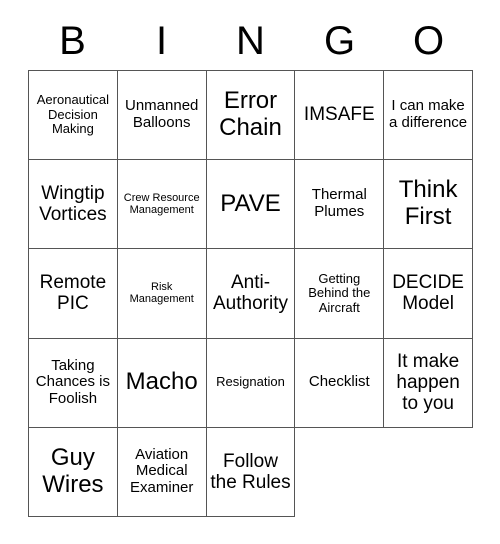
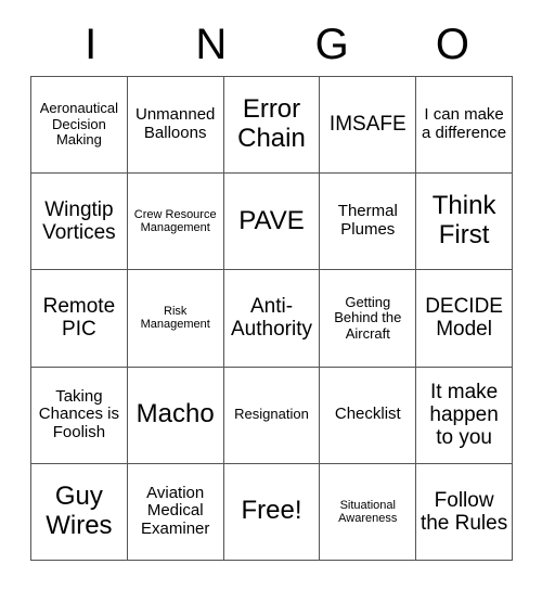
- B
  I
  N
  G
  O
  Aeronautical Decision Making
  Unmanned Balloons
  Error Chain
  IMSAFE
  I can make a difference
  Wingtip Vortices
  Crew Resource Management
  PAVE
  Thermal Plumes
  Think First
  Remote PIC
  Risk Management
  Anti-Authority
  Getting Behind the Aircraft
  DECIDE Model
  Taking Chances is Foolish
  Macho
  Resignation
  Checklist
  It make happen to you
  Guy Wires
  Aviation Medical Examiner
+ Free!
+ Situational Awareness
  Follow the Rules
